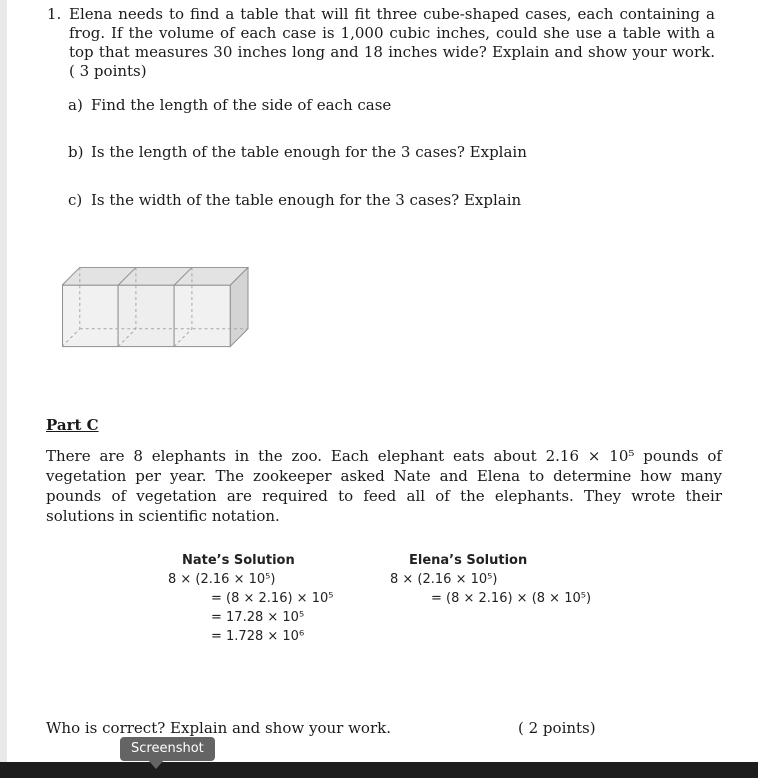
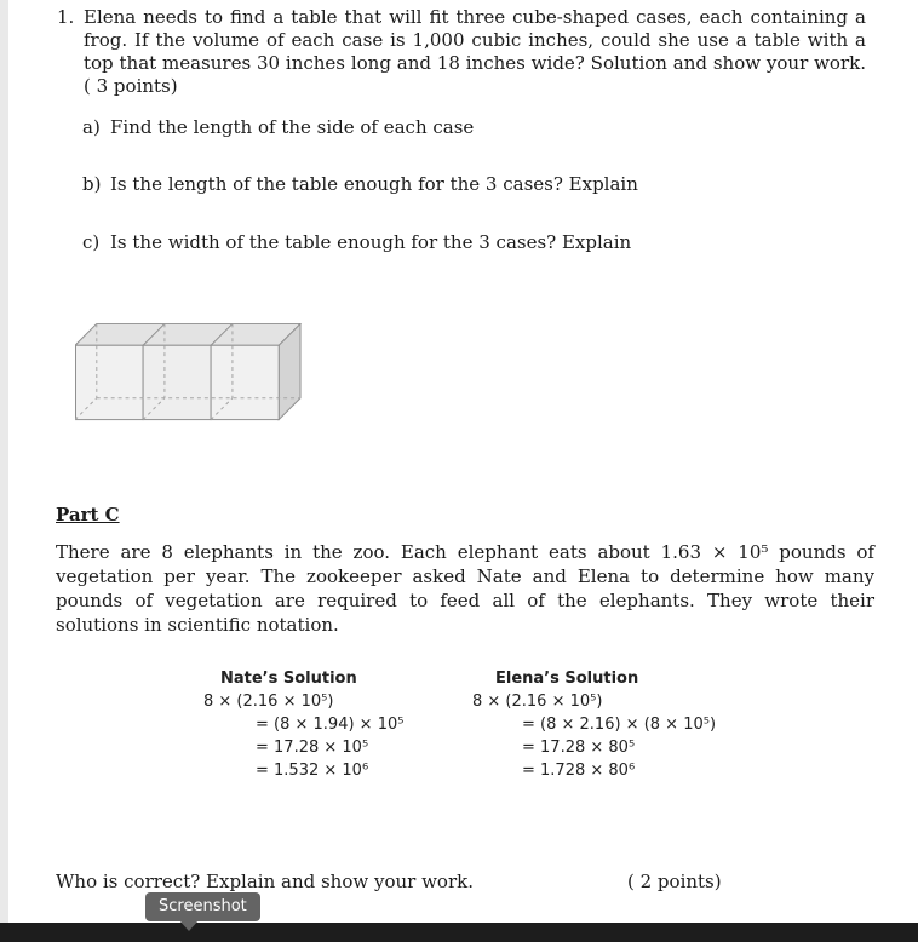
  1.
- Elena needs to find a table that will fit three cube-shaped cases, each containing a frog. If the volume of each case is 1,000 cubic inches, could she use a table with a top that measures 30 inches long and 18 inches wide? Explain and show your work. ( 3 points)
+ Elena needs to find a table that will fit three cube-shaped cases, each containing a frog. If the volume of each case is 1,000 cubic inches, could she use a table with a top that measures 30 inches long and 18 inches wide? Solution and show your work. ( 3 points)
  a)
  Find the length of the side of each case
  b)
  Is the length of the table enough for the 3 cases? Explain
  c)
  Is the width of the table enough for the 3 cases? Explain
  Part C
- There are 8 elephants in the zoo. Each elephant eats about 2.16 × 10⁵ pounds of vegetation per year. The zookeeper asked Nate and Elena to determine how many pounds of vegetation are required to feed all of the elephants. They wrote their solutions in scientific notation.
+ There are 8 elephants in the zoo. Each elephant eats about 1.63 × 10⁵ pounds of vegetation per year. The zookeeper asked Nate and Elena to determine how many pounds of vegetation are required to feed all of the elephants. They wrote their solutions in scientific notation.
  Nate’s Solution
  8 × (2.16 × 10⁵)
- = (8 × 2.16) × 10⁵
+ = (8 × 1.94) × 10⁵
  = 17.28 × 10⁵
- = 1.728 × 10⁶
+ = 1.532 × 10⁶
  Elena’s Solution
  8 × (2.16 × 10⁵)
  = (8 × 2.16) × (8 × 10⁵)
+ = 17.28 × 80⁵
+ = 1.728 × 80⁶
  Who is correct? Explain and show your work.
  ( 2 points)
  Screenshot
